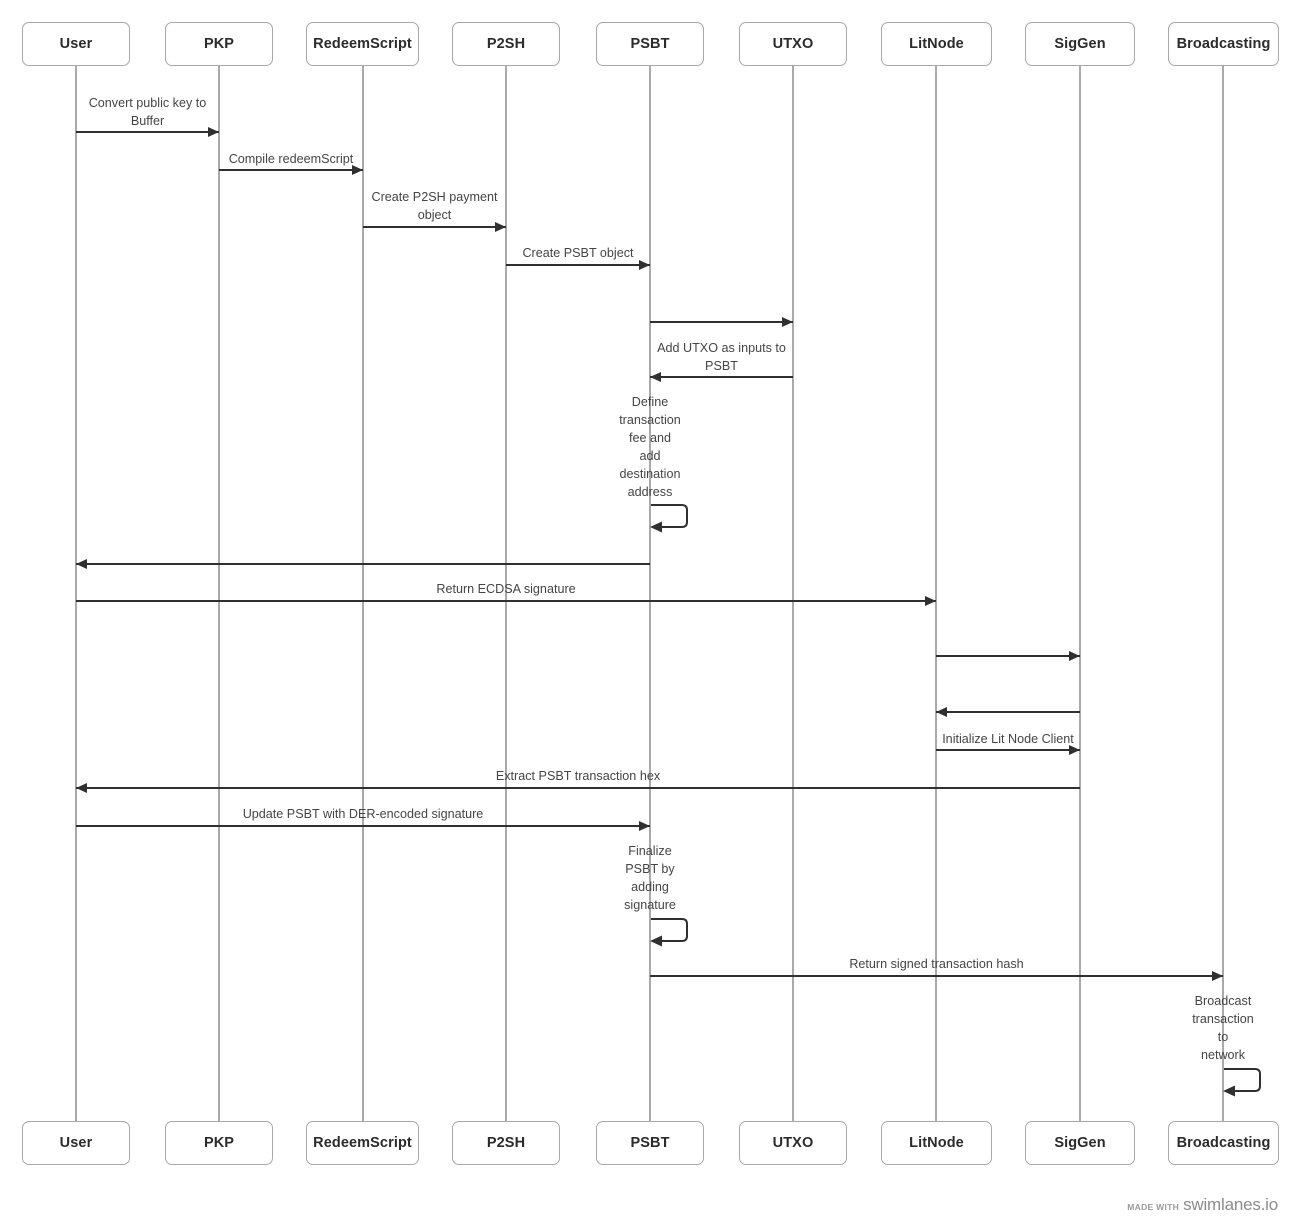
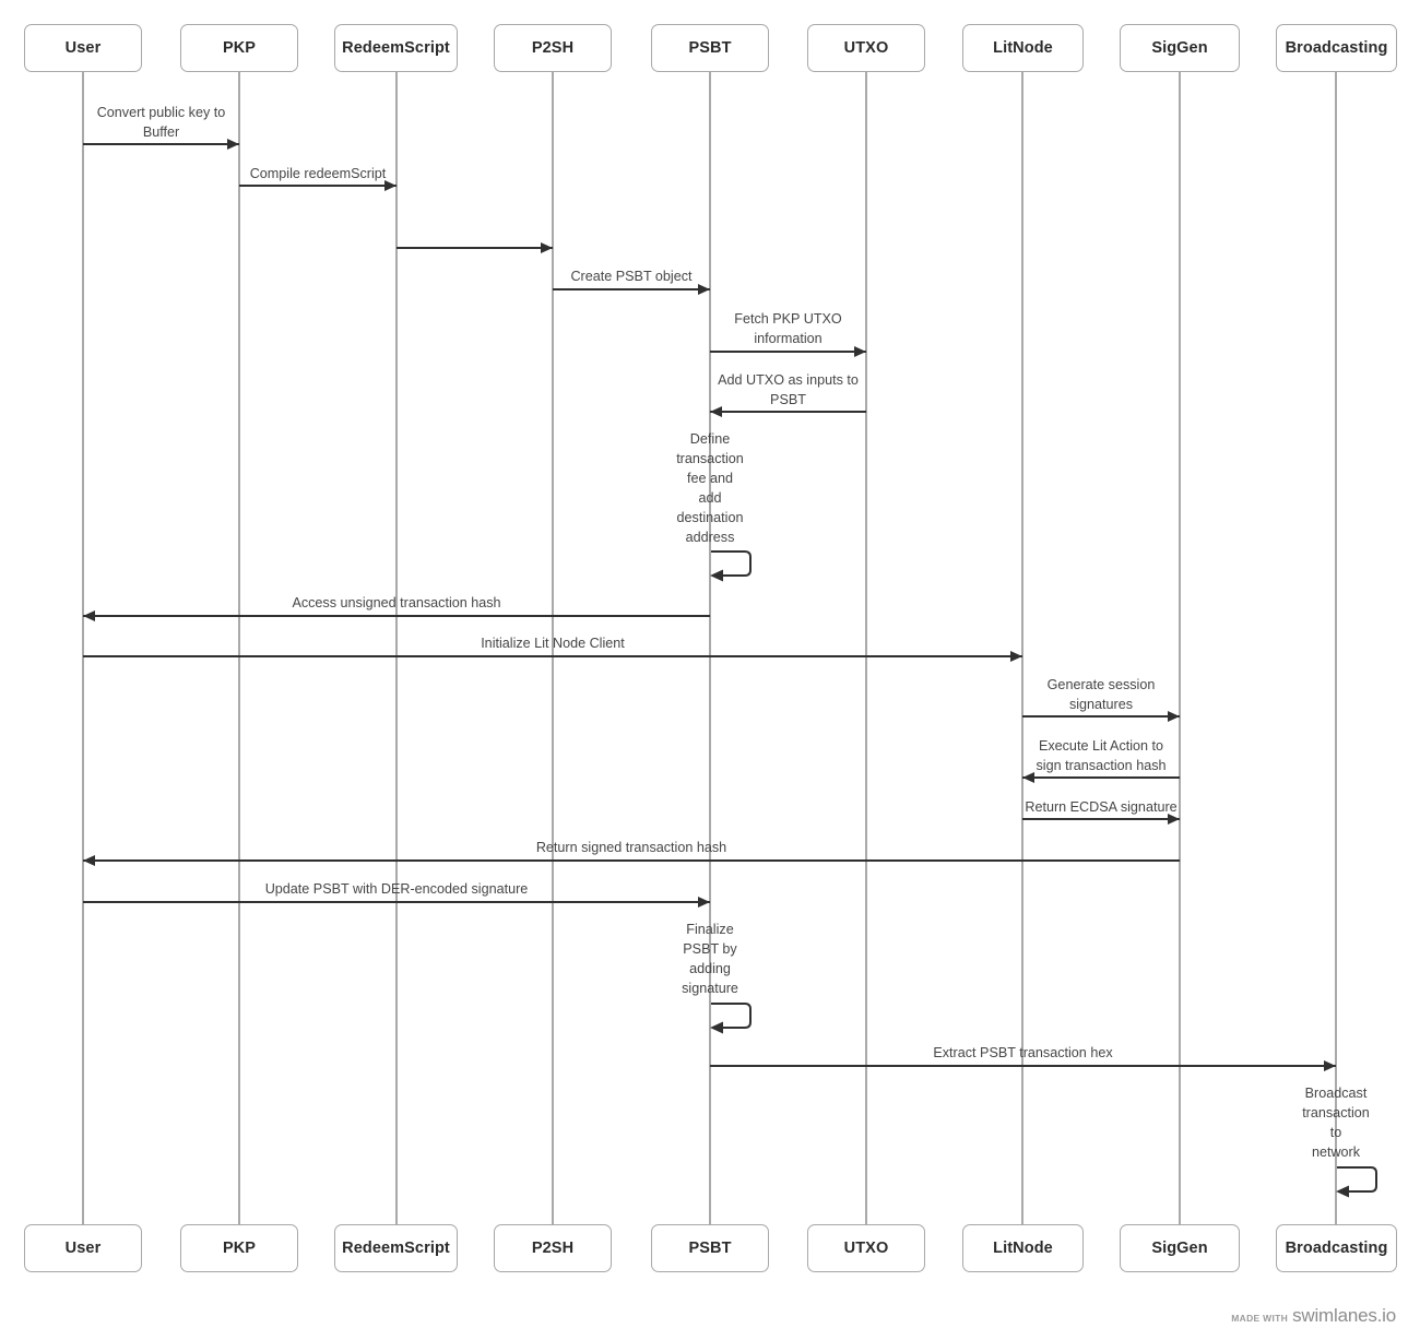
  MADE WITH
  swimlanes.io
  User
  PKP
  RedeemScript
  P2SH
  PSBT
  UTXO
  LitNode
  SigGen
  Broadcasting
  User
  PKP
  RedeemScript
  P2SH
  PSBT
  UTXO
  LitNode
  SigGen
  Broadcasting
  Convert public key to
  Buffer
  Compile redeemScript
- Create P2SH payment
- object
  Create PSBT object
+ Fetch PKP UTXO
+ information
  Add UTXO as inputs to
  PSBT
+ Access unsigned transaction hash
- Return ECDSA signature
+ Initialize Lit Node Client
+ Generate session
+ signatures
+ Execute Lit Action to
+ sign transaction hash
- Initialize Lit Node Client
+ Return ECDSA signature
- Extract PSBT transaction hex
+ Return signed transaction hash
  Update PSBT with DER-encoded signature
- Return signed transaction hash
+ Extract PSBT transaction hex
  Define
  transaction
  fee and
  add
  destination
  address
  Finalize
  PSBT by
  adding
  signature
  Broadcast
  transaction
  to
  network
